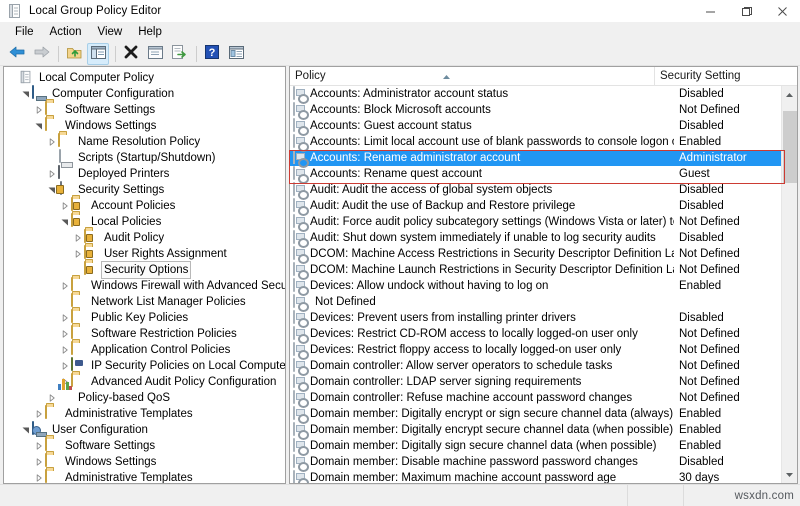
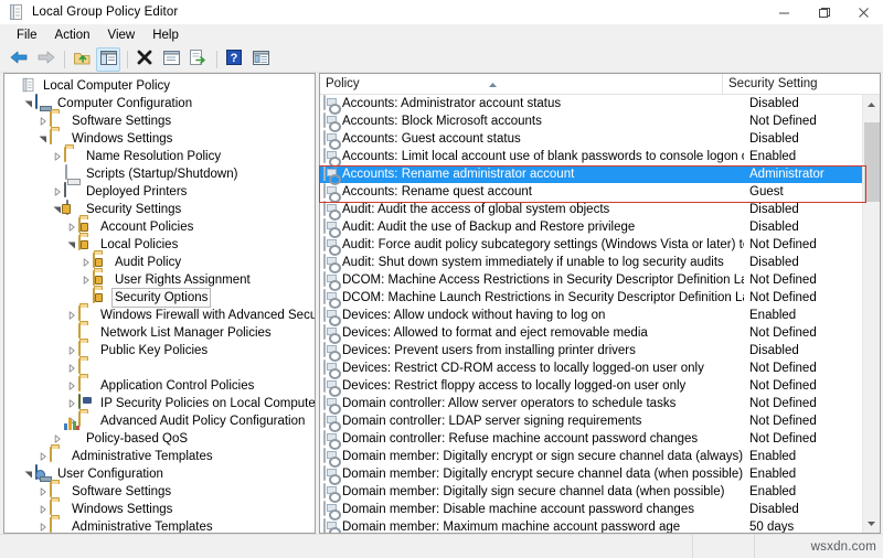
  Local Group Policy Editor
  File
  Action
  View
  Help
  ?
  Local Computer Policy
  Computer Configuration
  Software Settings
  Windows Settings
  Name Resolution Policy
  Scripts (Startup/Shutdown)
  Deployed Printers
  Security Settings
  Account Policies
  Local Policies
  Audit Policy
  User Rights Assignment
  Security Options
  Windows Firewall with Advanced Secu
  Network List Manager Policies
  Public Key Policies
- Software Restriction Policies
  Application Control Policies
  IP Security Policies on Local Compute
  Advanced Audit Policy Configuration
  Policy-based QoS
  Administrative Templates
  User Configuration
  Software Settings
  Windows Settings
  Administrative Templates
  Policy
  Security Setting
  Accounts: Administrator account status
  Disabled
  Accounts: Block Microsoft accounts
  Not Defined
  Accounts: Guest account status
  Disabled
  Accounts: Limit local account use of blank passwords to console logon
  Enabled
  Accounts: Rename administrator account
  Administrator
  Accounts: Rename quest account
  Guest
  Audit: Audit the access of global system objects
  Disabled
  Audit: Audit the use of Backup and Restore privilege
  Disabled
  Audit: Force audit policy subcategory settings (Windows Vista or later) t
  Not Defined
  Audit: Shut down system immediately if unable to log security audits
  Disabled
  DCOM: Machine Access Restrictions in Security Descriptor Definition L
  Not Defined
  DCOM: Machine Launch Restrictions in Security Descriptor Definition L
  Not Defined
  Devices: Allow undock without having to log on
  Enabled
+ Devices: Allowed to format and eject removable media
  Not Defined
  Devices: Prevent users from installing printer drivers
  Disabled
  Devices: Restrict CD-ROM access to locally logged-on user only
  Not Defined
  Devices: Restrict floppy access to locally logged-on user only
  Not Defined
  Domain controller: Allow server operators to schedule tasks
  Not Defined
  Domain controller: LDAP server signing requirements
  Not Defined
  Domain controller: Refuse machine account password changes
  Not Defined
  Domain member: Digitally encrypt or sign secure channel data (always)
  Enabled
  Domain member: Digitally encrypt secure channel data (when possible)
  Enabled
  Domain member: Digitally sign secure channel data (when possible)
  Enabled
- Domain member: Disable machine password password changes
+ Domain member: Disable machine account password changes
  Disabled
  Domain member: Maximum machine account password age
- 30 days
+ 50 days
  wsxdn.com
